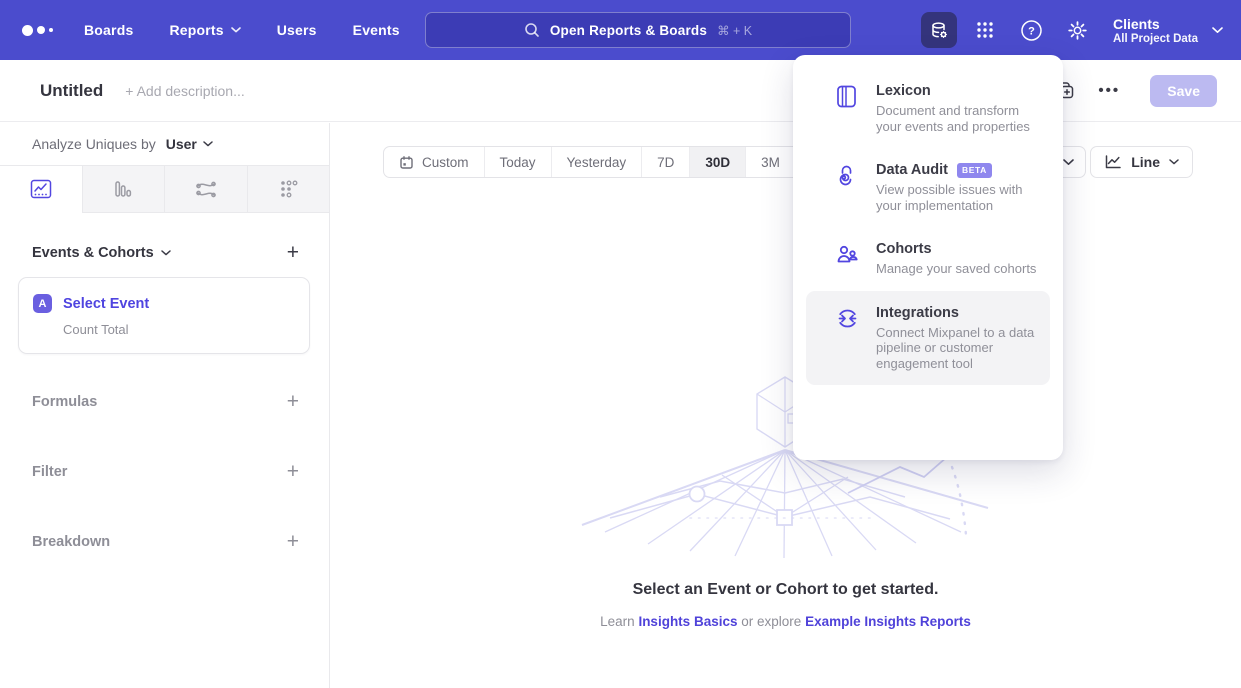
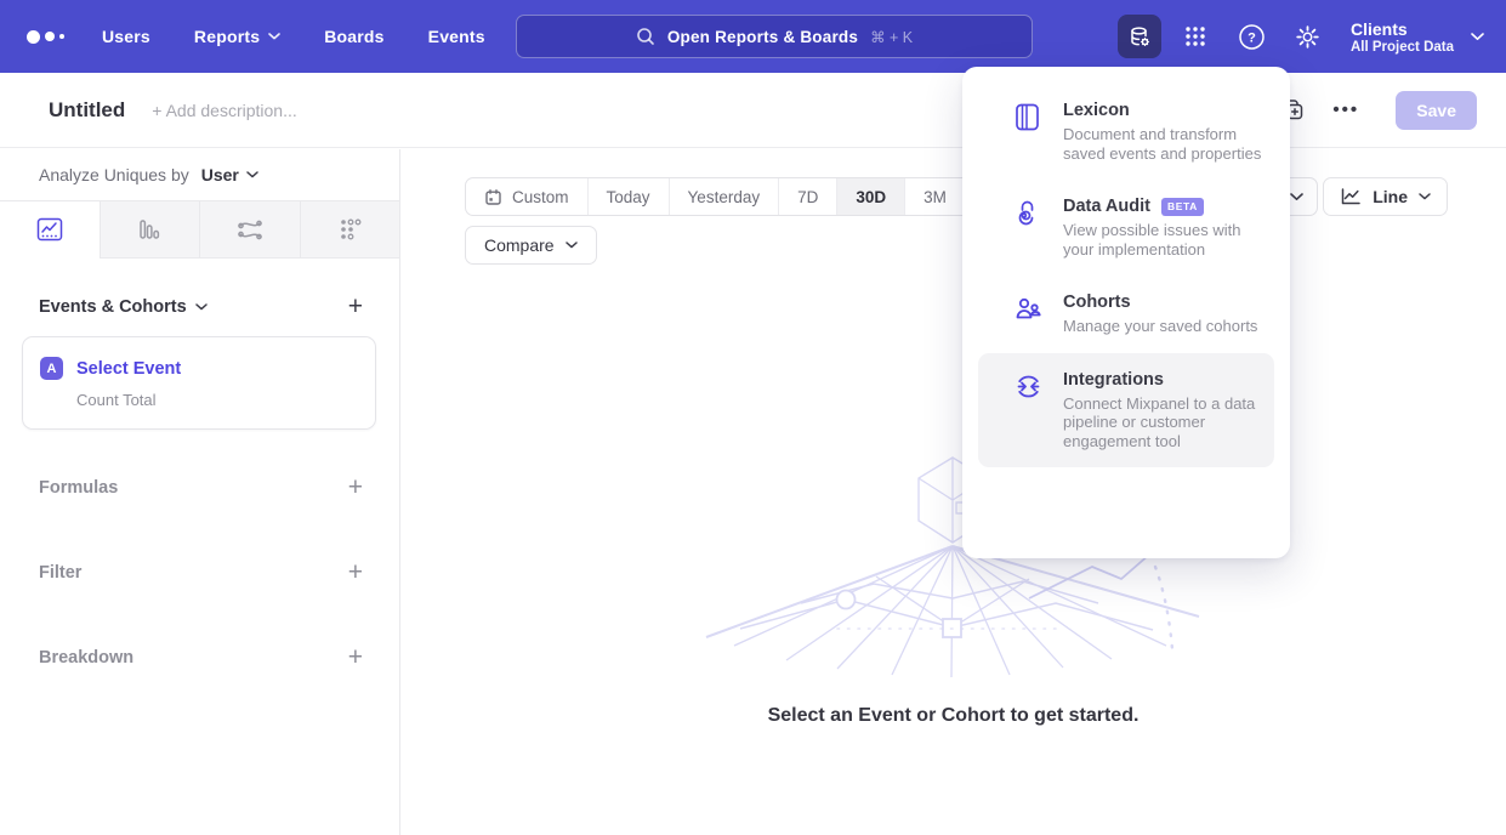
- Boards
+ Users
  Reports
- Users
+ Boards
  Events
  Open Reports & Boards
  ⌘ + K
  ?
  Clients
  All Project Data
  Untitled
  + Add description...
  •••
  Save
  Analyze Uniques by
  User
  Events & Cohorts
  +
  A
  Select Event
  Count Total
  Formulas
  +
  Filter
  +
  Breakdown
  +
  Custom
  Today
  Yesterday
  7D
  30D
  3M
+ Compare
  Line
  Select an Event or Cohort to get started.
- Learn Insights Basics or explore Example Insights Reports
  Lexicon
- Document and transform your events and properties
+ Document and transform saved events and properties
  Data Audit
  BETA
  View possible issues with your implementation
  Cohorts
  Manage your saved cohorts
  Integrations
  Connect Mixpanel to a data pipeline or customer engagement tool
